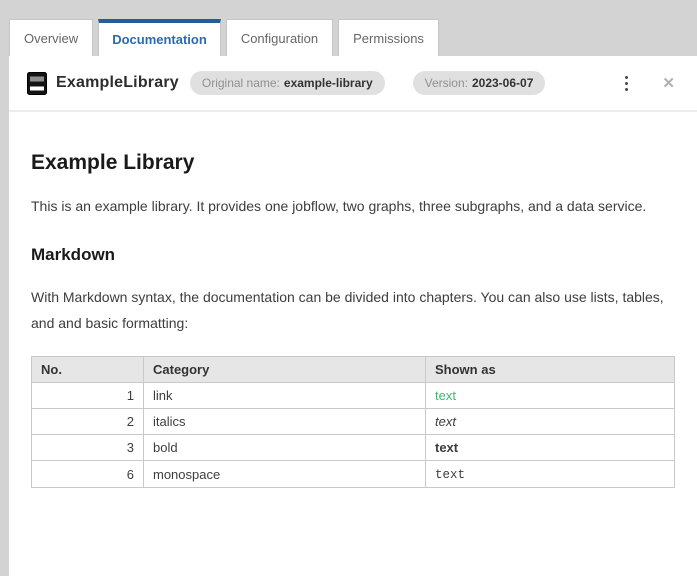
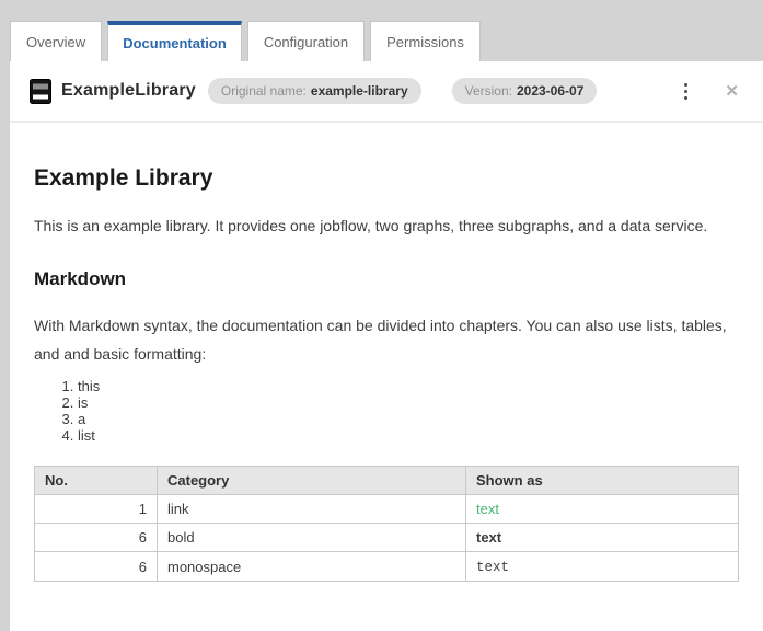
  Overview
  Documentation
  Configuration
  Permissions
  ExampleLibrary
  Original name:
  example-library
  Version:
  2023-06-07
  ✕
  Example Library
  This is an example library. It provides one jobflow, two graphs, three subgraphs, and a data service.
  Markdown
  With Markdown syntax, the documentation can be divided into chapters. You can also use lists, tables, and and basic formatting:
+ this
+ is
+ a
+ list
  No.	Category	Shown as
  1	link	text
- 2	italics	text
- 3	bold	text
+ 6	bold	text
  6	monospace	text
